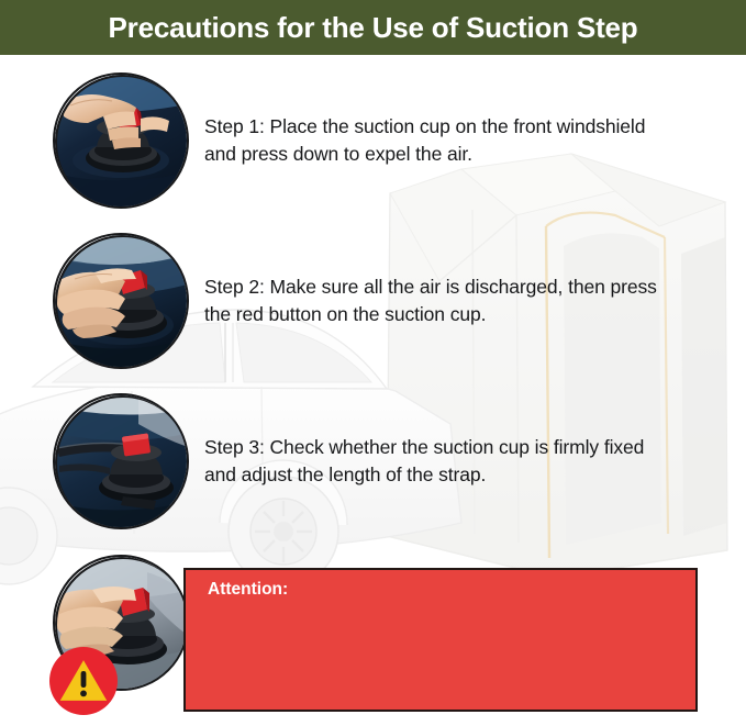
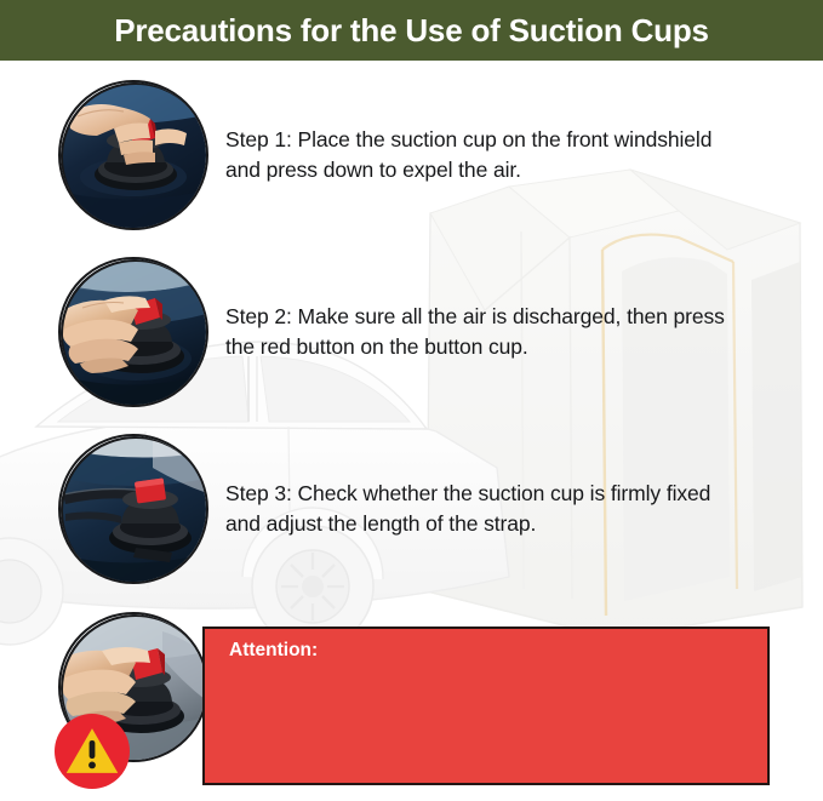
- Precautions for the Use of Suction Step
+ Precautions for the Use of Suction Cups
  Step 1: Place the suction cup on the front windshield and press down to expel the air.
- Step 2: Make sure all the air is discharged, then press the red button on the suction cup.
+ Step 2: Make sure all the air is discharged, then press the red button on the button cup.
  Step 3: Check whether the suction cup is firmly fixed and adjust the length of the strap.
  Attention:
